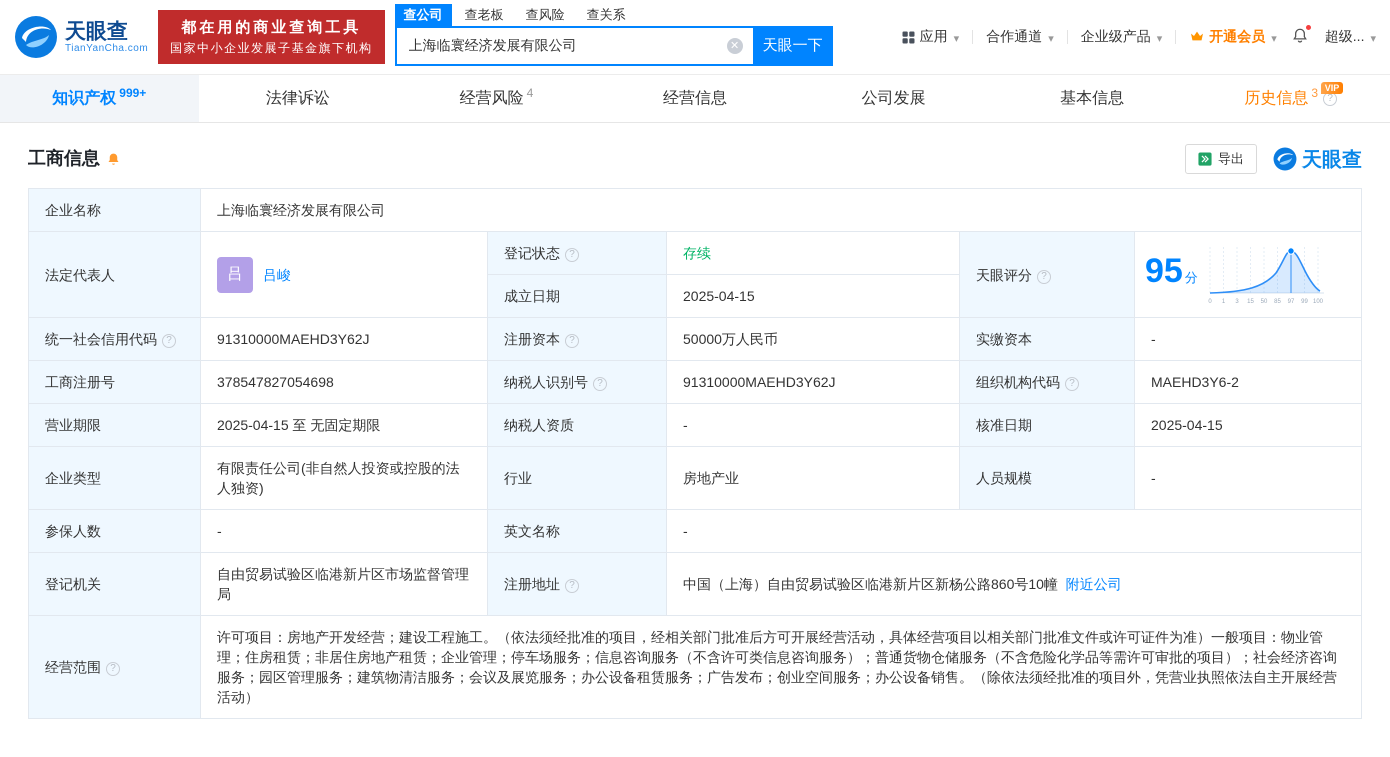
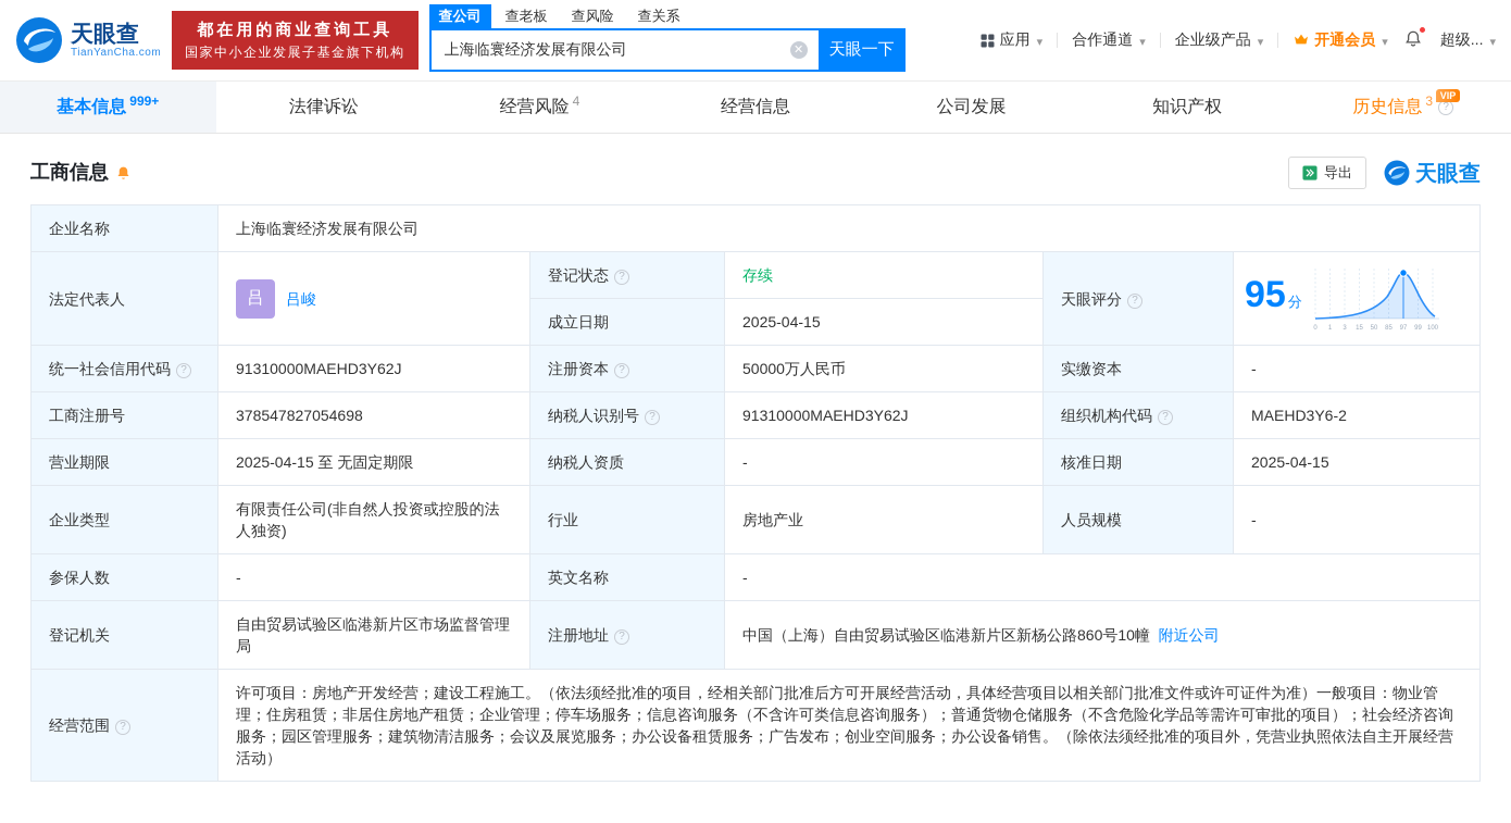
  天眼查
  TianYanCha.com
  都在用的商业查询工具
  国家中小企业发展子基金旗下机构
  查公司
  查老板
  查风险
  查关系
  上海临寰经济发展有限公司
  天眼一下
  应用
  合作通道
  企业级产品
  开通会员
  超级...
- 知识产权
+ 基本信息
  999+
  法律诉讼
  经营风险
  4
  经营信息
  公司发展
- 基本信息
+ 知识产权
  历史信息
  3
  VIP
  工商信息
  导出
  天眼查
  企业名称	上海临寰经济发展有限公司
  成立日期	2025-04-15
  统一社会信用代码	91310000MAEHD3Y62J	注册资本	50000万人民币	实缴资本	-
  工商注册号	378547827054698	纳税人识别号	91310000MAEHD3Y62J	组织机构代码	MAEHD3Y6-2
  营业期限	2025-04-15 至 无固定期限	纳税人资质	-	核准日期	2025-04-15
  企业类型	有限责任公司(非自然人投资或控股的法人独资)	行业	房地产业	人员规模	-
  参保人数	-	英文名称	-
  登记机关	自由贸易试验区临港新片区市场监督管理局	注册地址	中国（上海）自由贸易试验区临港新片区新杨公路860号10幢 附近公司
  经营范围	许可项目：房地产开发经营；建设工程施工。（依法须经批准的项目，经相关部门批准后方可开展经营活动，具体经营项目以相关部门批准文件或许可证件为准）一般项目：物业管理；住房租赁；非居住房地产租赁；企业管理；停车场服务；信息咨询服务（不含许可类信息咨询服务）；普通货物仓储服务（不含危险化学品等需许可审批的项目）；社会经济咨询服务；园区管理服务；建筑物清洁服务；会议及展览服务；办公设备租赁服务；广告发布；创业空间服务；办公设备销售。（除依法须经批准的项目外，凭营业执照依法自主开展经营活动）
